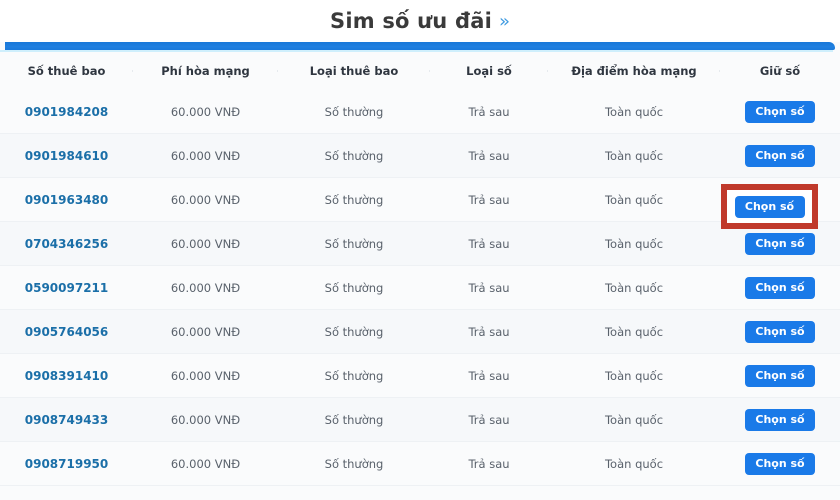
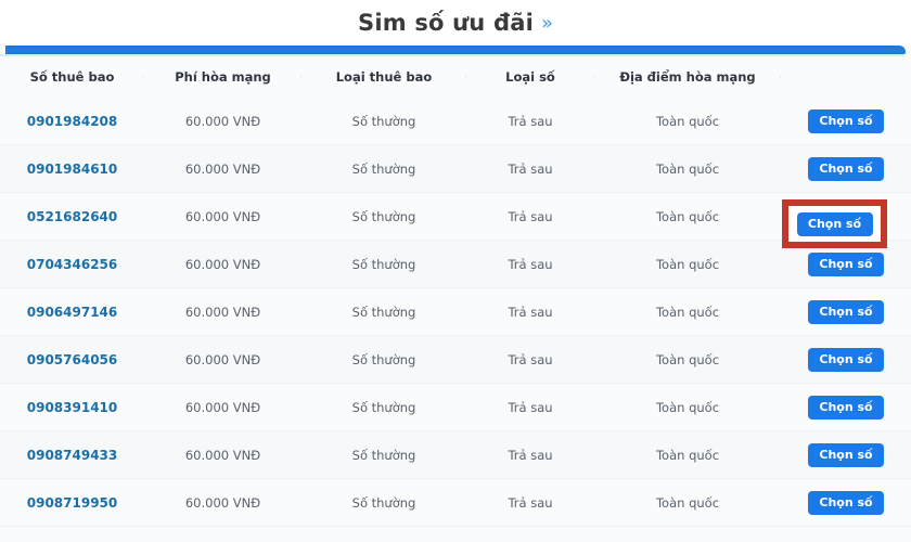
  Sim số ưu đãi
  »
  Số thuê bao
  Phí hòa mạng
  Loại thuê bao
  Loại số
  Địa điểm hòa mạng
- Giữ số
  0901984208
  60.000 VNĐ
  Số thường
  Trả sau
  Toàn quốc
  Chọn số
  0901984610
  60.000 VNĐ
  Số thường
  Trả sau
  Toàn quốc
  Chọn số
- 0901963480
+ 0521682640
  60.000 VNĐ
  Số thường
  Trả sau
  Toàn quốc
  0704346256
  60.000 VNĐ
  Số thường
  Trả sau
  Toàn quốc
  Chọn số
- 0590097211
+ 0906497146
  60.000 VNĐ
  Số thường
  Trả sau
  Toàn quốc
  Chọn số
  0905764056
  60.000 VNĐ
  Số thường
  Trả sau
  Toàn quốc
  Chọn số
  0908391410
  60.000 VNĐ
  Số thường
  Trả sau
  Toàn quốc
  Chọn số
  0908749433
  60.000 VNĐ
  Số thường
  Trả sau
  Toàn quốc
  Chọn số
  0908719950
  60.000 VNĐ
  Số thường
  Trả sau
  Toàn quốc
  Chọn số
  Chọn số
